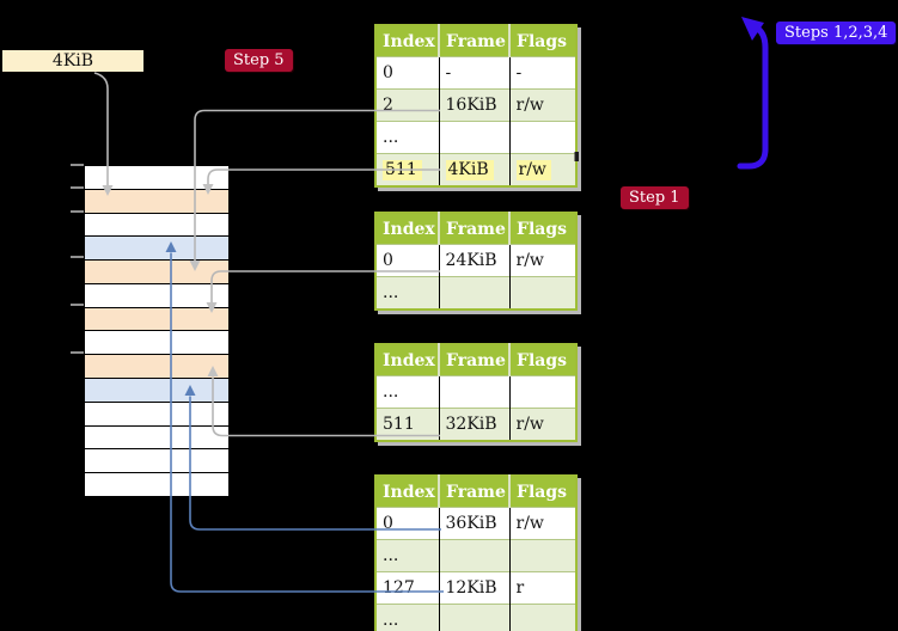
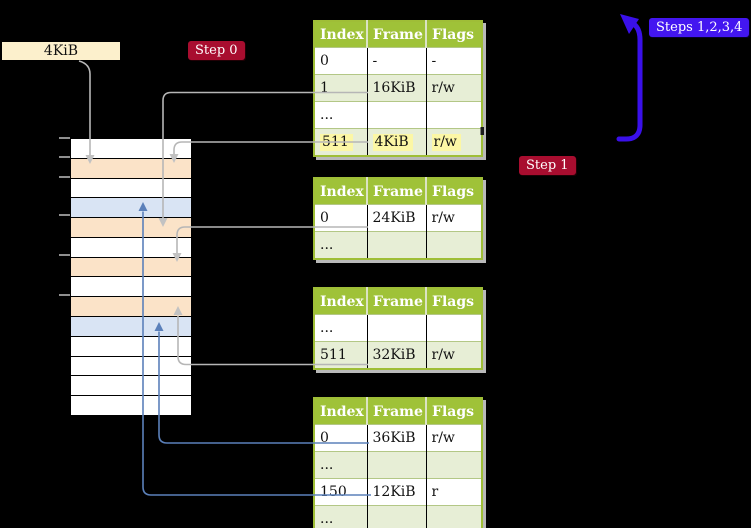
  4KiB
- Step 5
+ Step 0
  Steps 1,2,3,4
  Step 1
  Index	Frame	Flags
  0	-	-
- 2	16KiB	r/w
+ 1	16KiB	r/w
  ...
  	4KiB	r/w
  Index	Frame	Flags
  0	24KiB	r/w
  ...
  Index	Frame	Flags
  ...
  511	32KiB	r/w
  Index	Frame	Flags
  0	36KiB	r/w
  ...
- 127	12KiB	r
+ 150	12KiB	r
  ...
